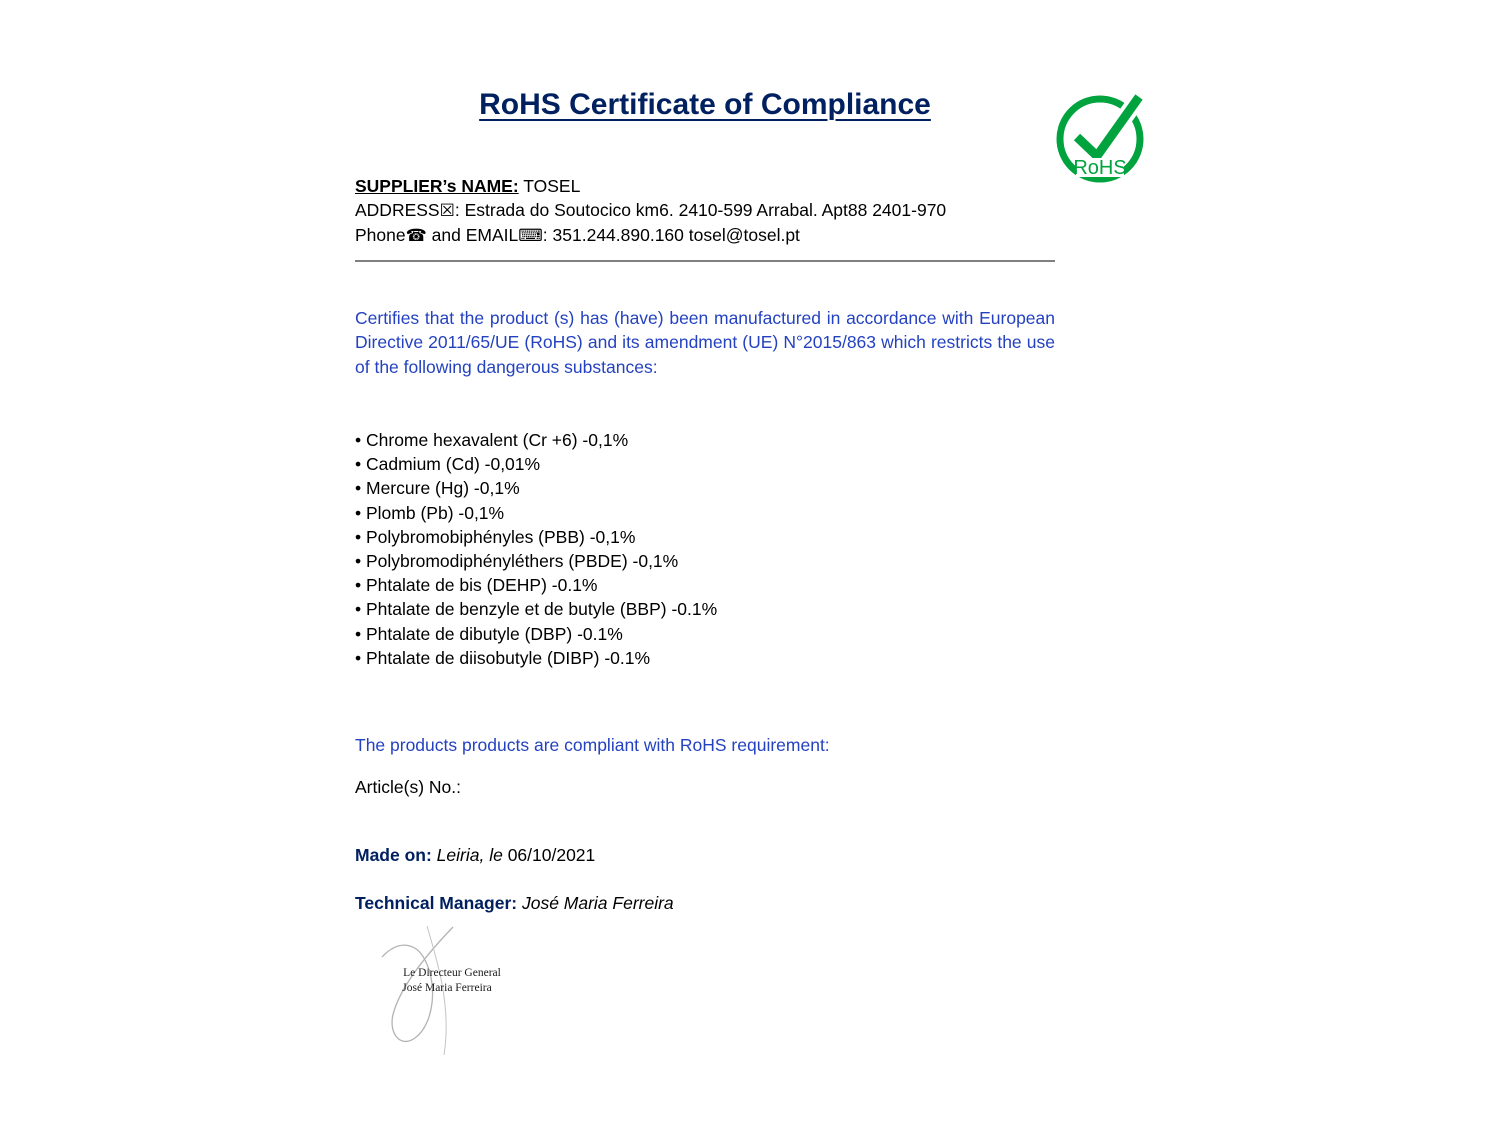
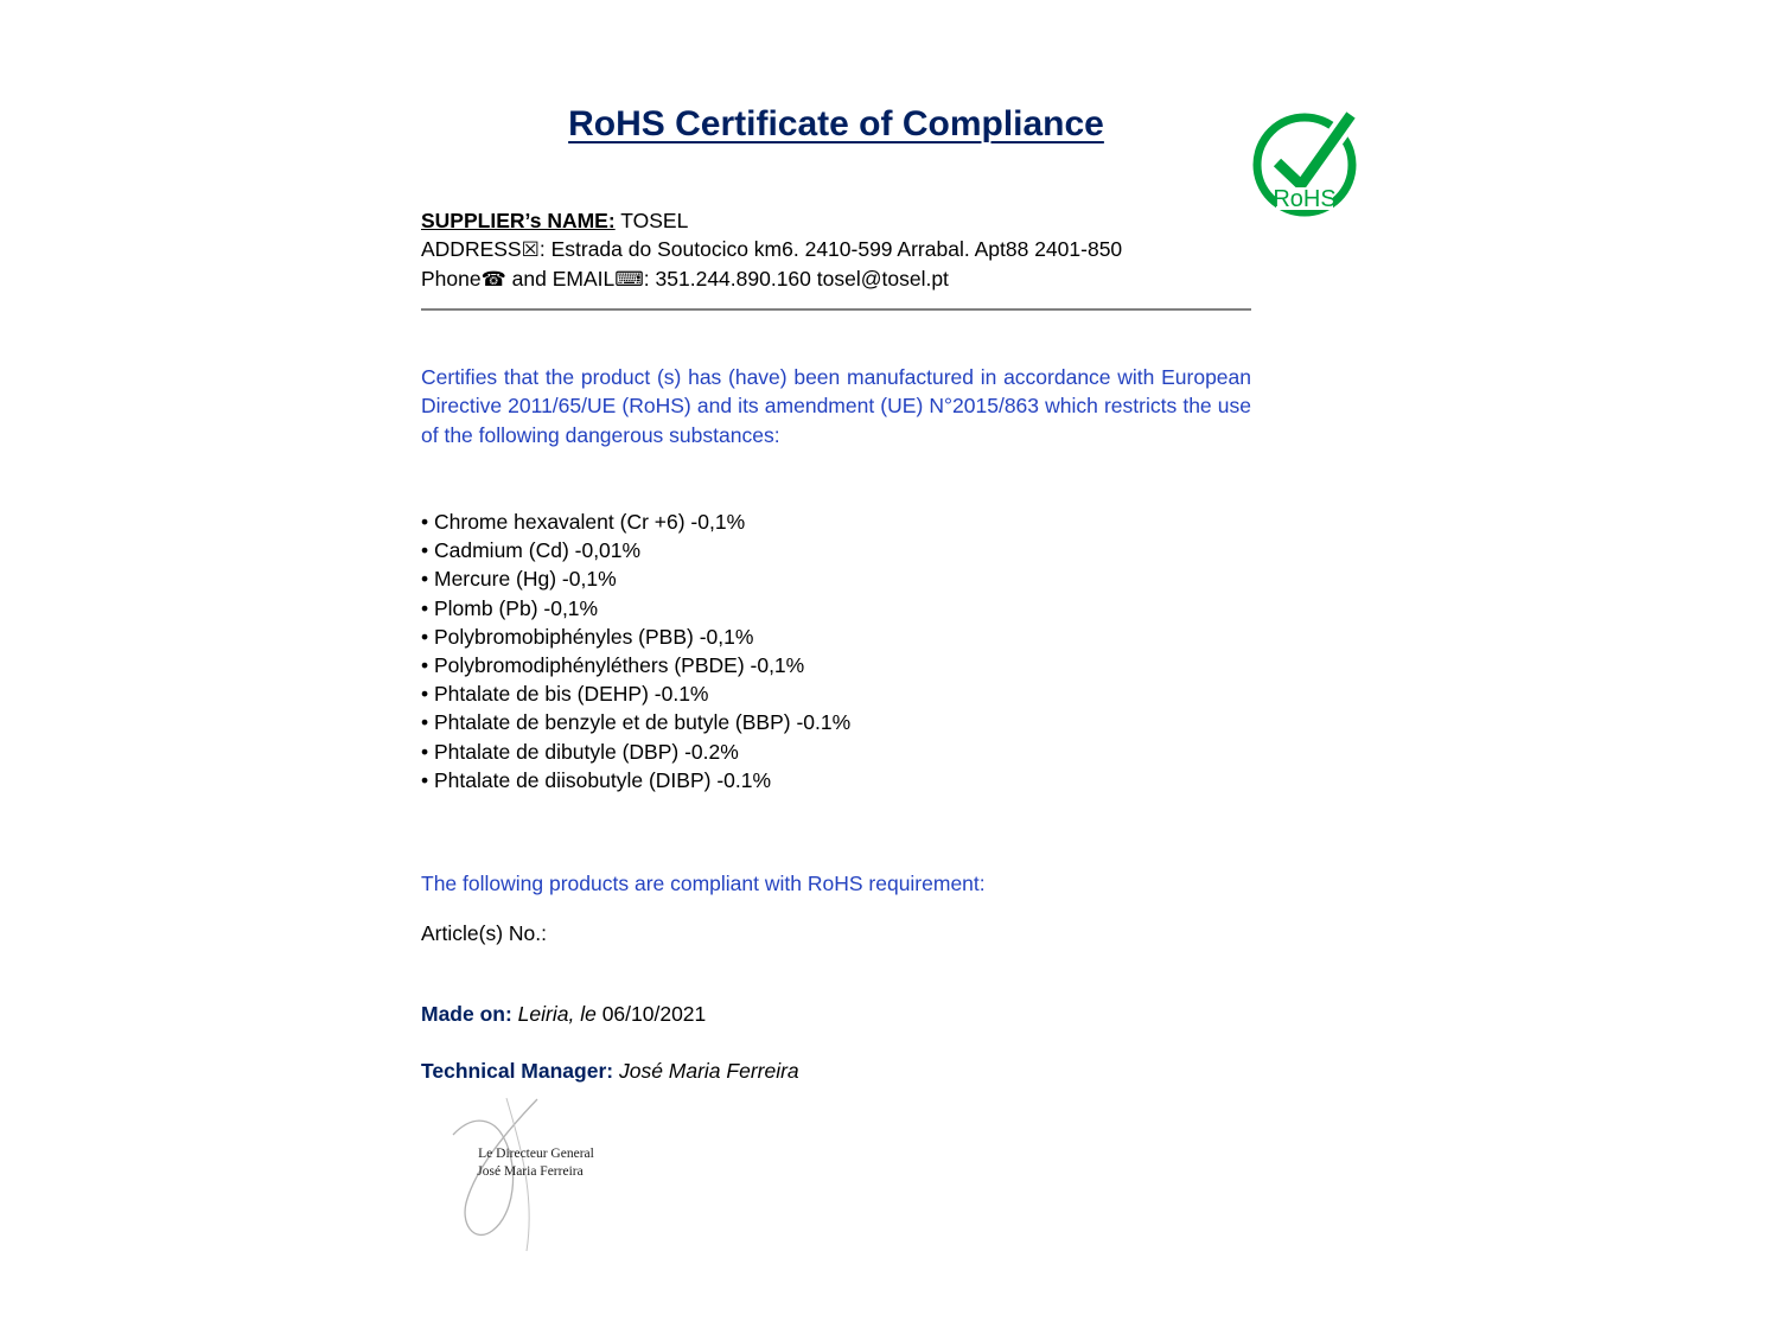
  RoHS Certificate of Compliance
  RoHS
  SUPPLIER’s NAME: TOSEL
- ADDRESS☒: Estrada do Soutocico km6. 2410-599 Arrabal. Apt88 2401-970
+ ADDRESS☒: Estrada do Soutocico km6. 2410-599 Arrabal. Apt88 2401-850
  Phone☎ and EMAIL⌨: 351.244.890.160 tosel@tosel.pt
  Certifies that the product (s) has (have) been manufactured in accordance with European Directive 2011/65/UE (RoHS) and its amendment (UE) N°2015/863 which restricts the use of the following dangerous substances:
  Chrome hexavalent (Cr +6) -0,1%
  Cadmium (Cd) -0,01%
  Mercure (Hg) -0,1%
  Plomb (Pb) -0,1%
  Polybromobiphényles (PBB) -0,1%
  Polybromodiphényléthers (PBDE) -0,1%
  Phtalate de bis (DEHP) -0.1%
  Phtalate de benzyle et de butyle (BBP) -0.1%
- Phtalate de dibutyle (DBP) -0.1%
+ Phtalate de dibutyle (DBP) -0.2%
  Phtalate de diisobutyle (DIBP) -0.1%
- The products products are compliant with RoHS requirement:
+ The following products are compliant with RoHS requirement:
  Article(s) No.:
  Made on: Leiria, le 06/10/2021
  Technical Manager: José Maria Ferreira
  Le Directeur General
  José Maria Ferreira
